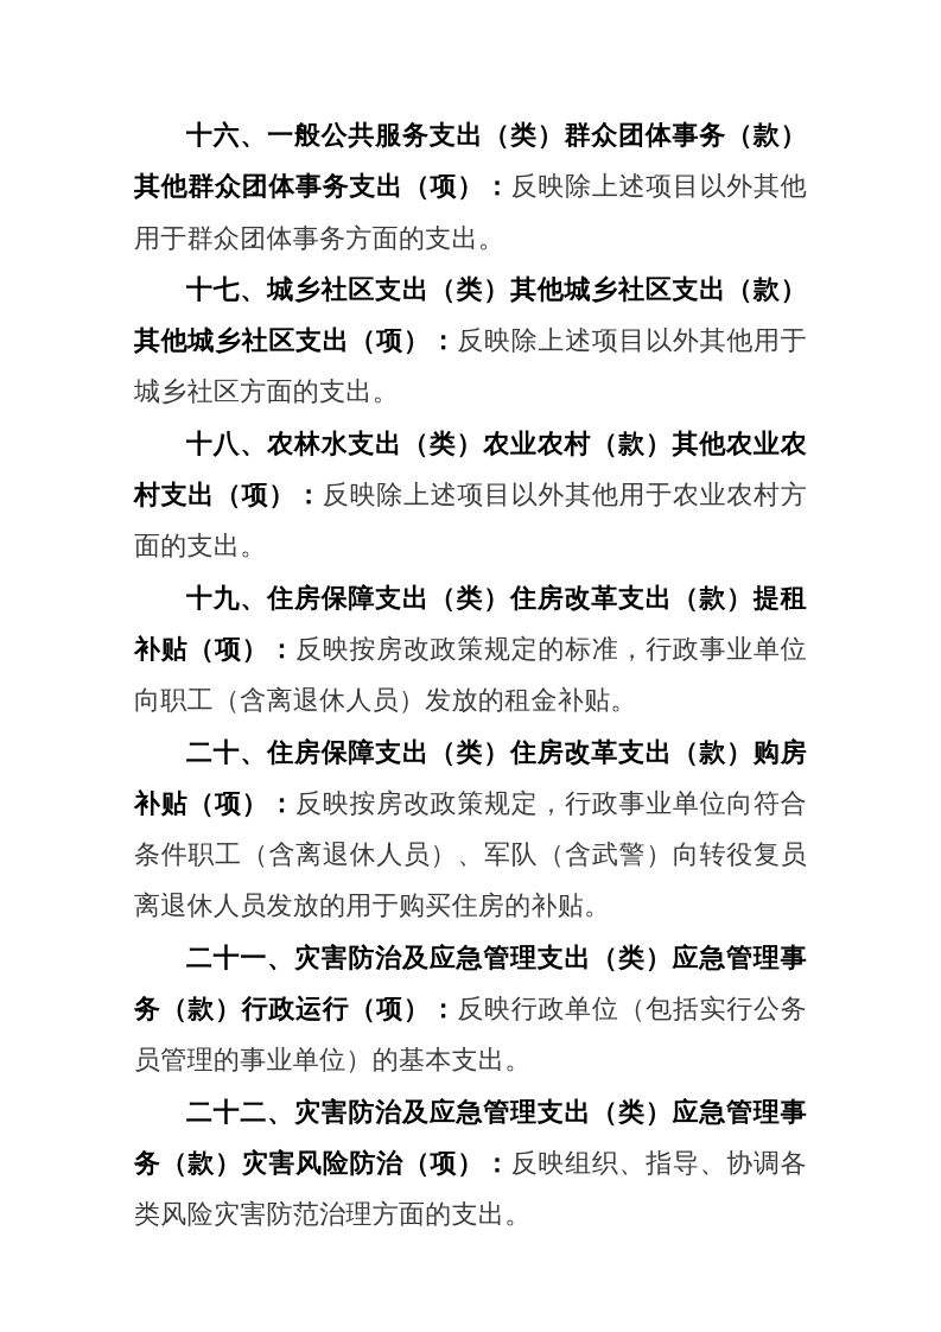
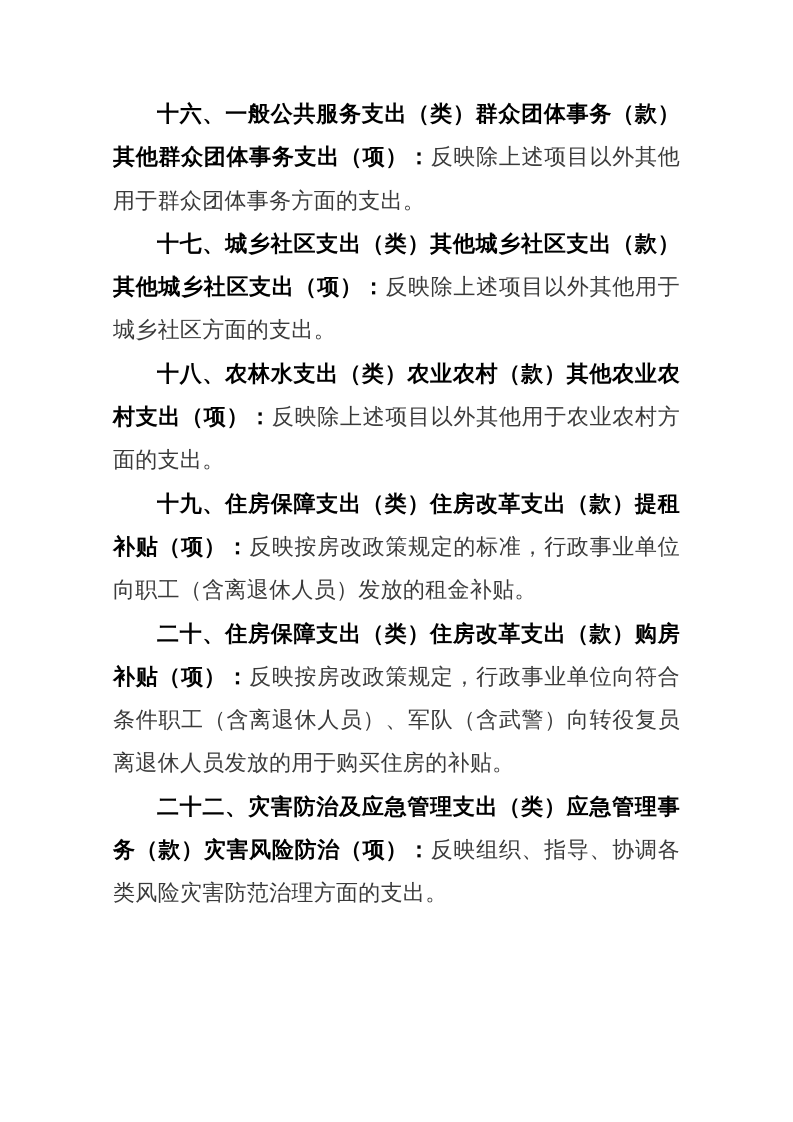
  十六、一般公共服务支出（类）群众团体事务（款）其他群众团体事务支出（项）：反映除上述项目以外其他用于群众团体事务方面的支出。
  十七、城乡社区支出（类）其他城乡社区支出（款）其他城乡社区支出（项）：反映除上述项目以外其他用于城乡社区方面的支出。
  十八、农林水支出（类）农业农村（款）其他农业农村支出（项）：反映除上述项目以外其他用于农业农村方面的支出。
  十九、住房保障支出（类）住房改革支出（款）提租补贴（项）：反映按房改政策规定的标准，行政事业单位向职工（含离退休人员）发放的租金补贴。
  二十、住房保障支出（类）住房改革支出（款）购房补贴（项）：反映按房改政策规定，行政事业单位向符合条件职工（含离退休人员）、军队（含武警）向转役复员离退休人员发放的用于购买住房的补贴。
- 二十一、灾害防治及应急管理支出（类）应急管理事务（款）行政运行（项）：反映行政单位（包括实行公务员管理的事业单位）的基本支出。
  二十二、灾害防治及应急管理支出（类）应急管理事务（款）灾害风险防治（项）：反映组织、指导、协调各类风险灾害防范治理方面的支出。
